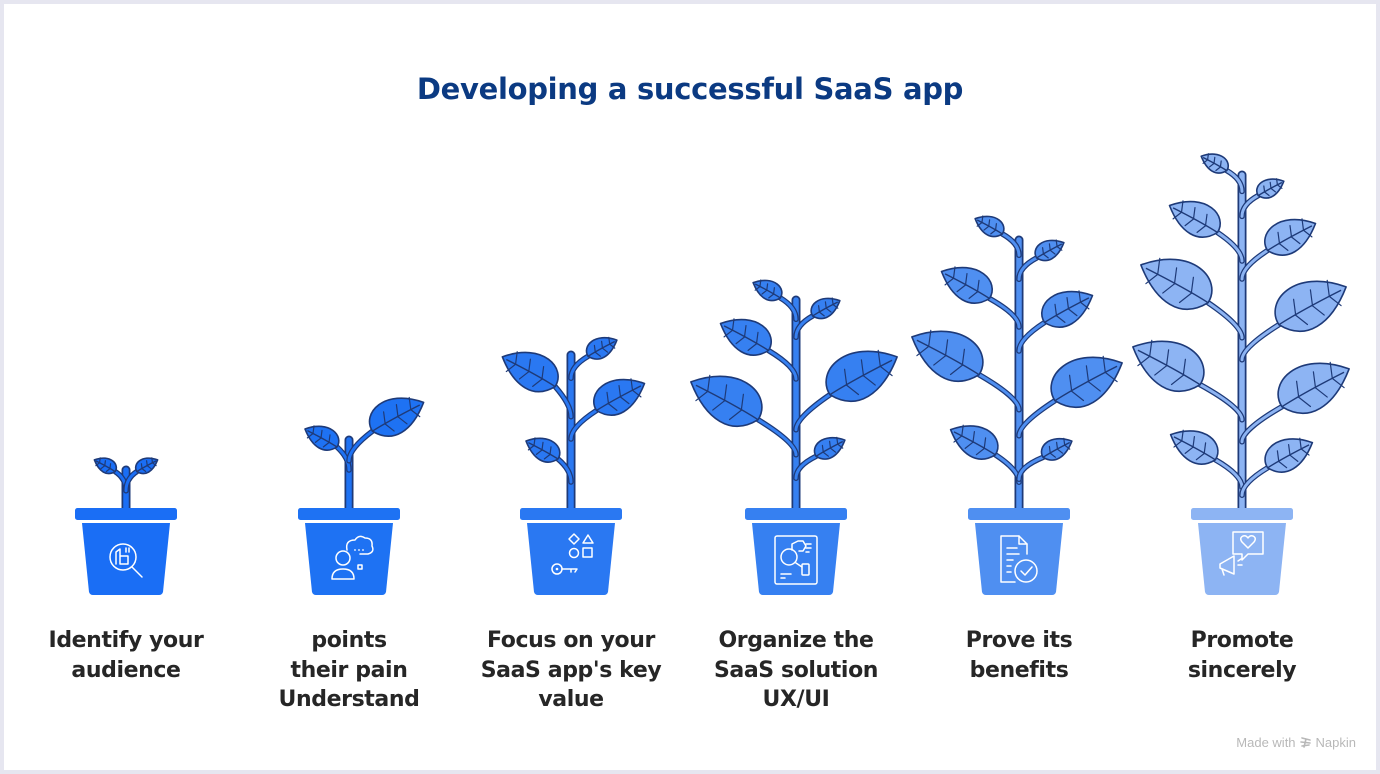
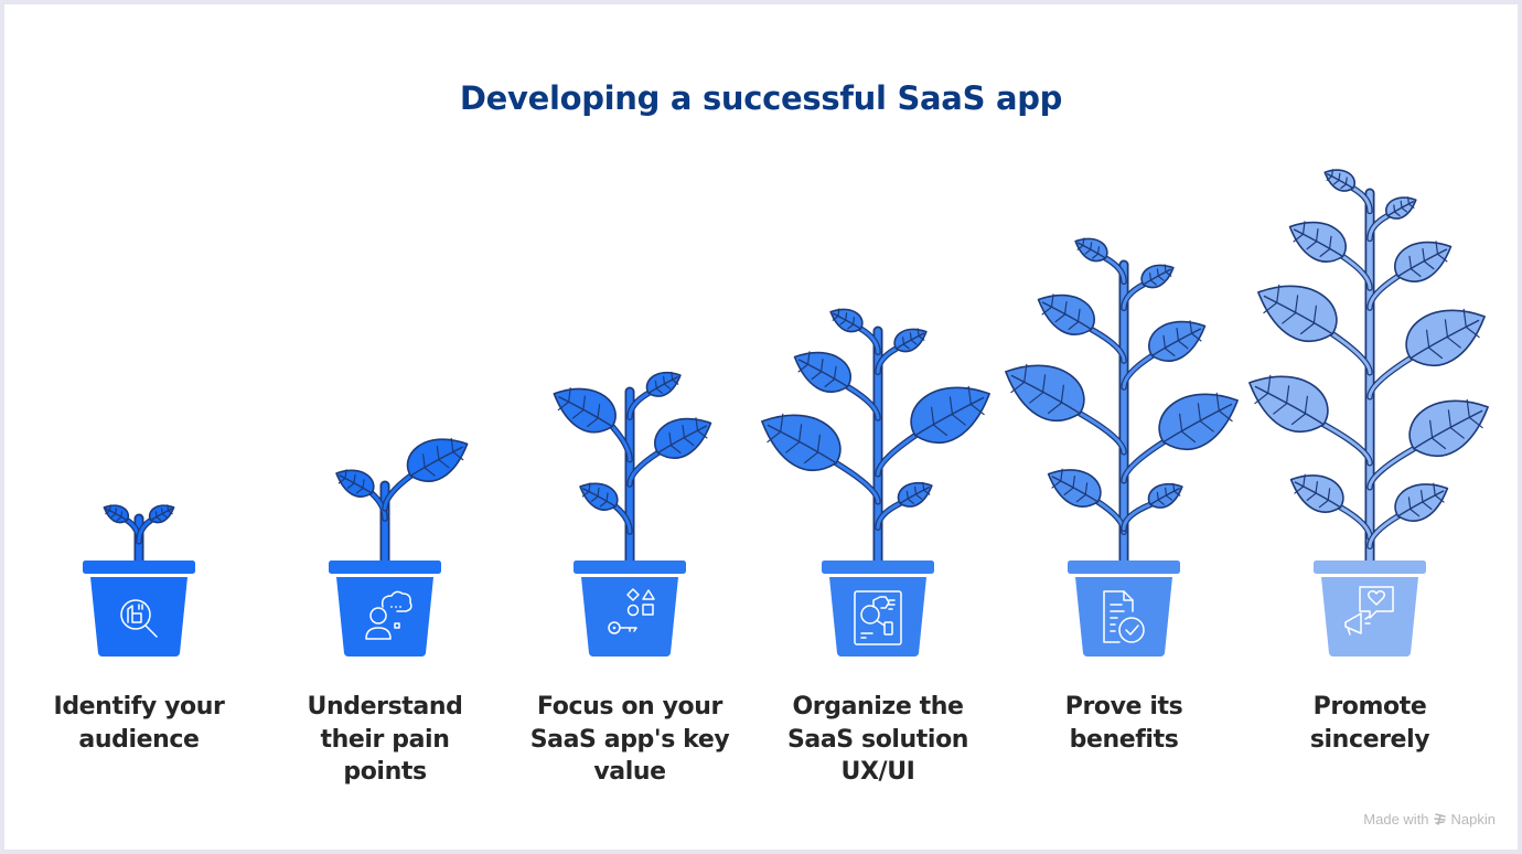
  Developing a successful SaaS app
  Identify your
  audience
- points
+ Understand
  their pain
- Understand
+ points
  Focus on your
  SaaS app's key
  value
  Organize the
  SaaS solution
  UX/UI
  Prove its
  benefits
  Promote
  sincerely
  Made with
  Napkin
